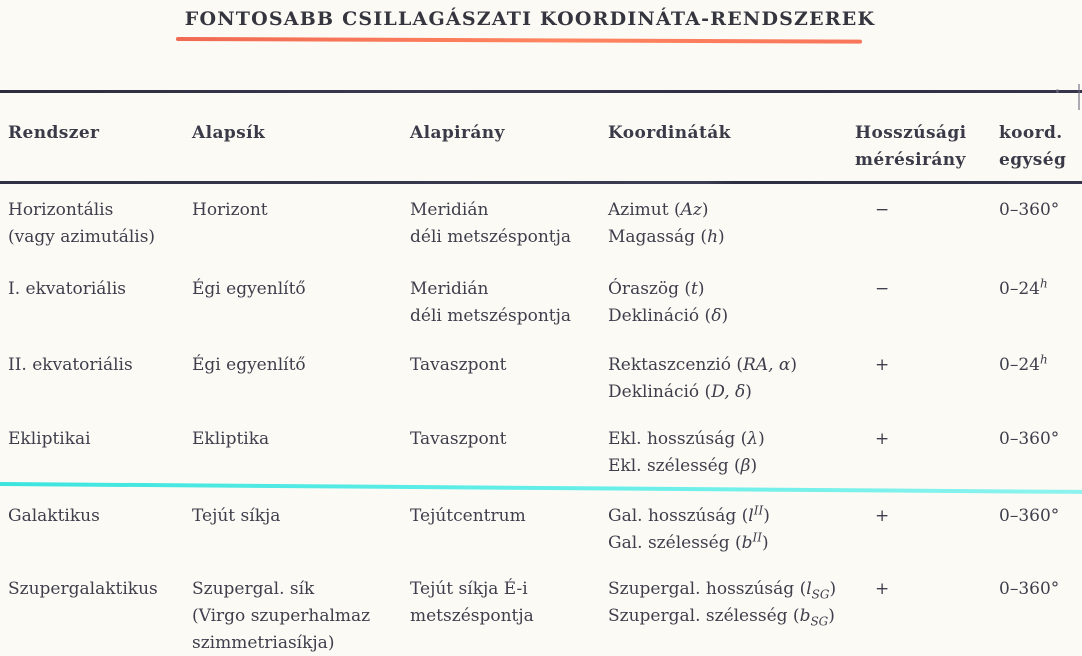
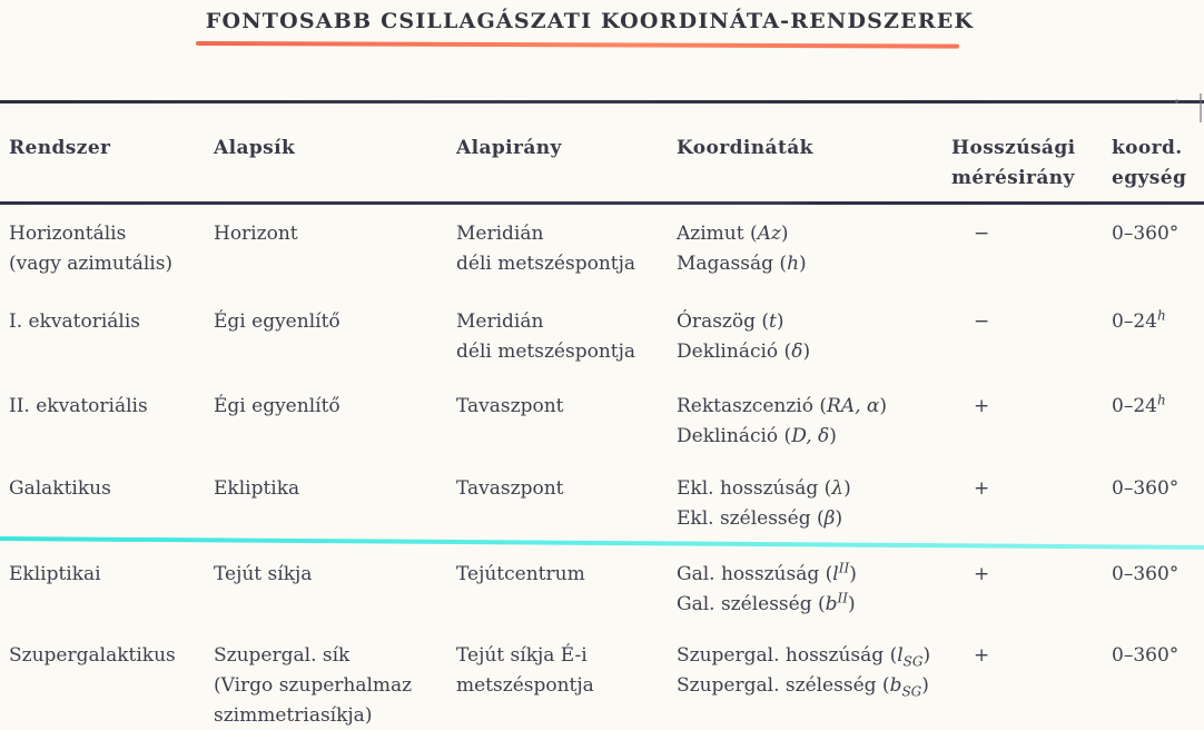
  FONTOSABB CSILLAGÁSZATI KOORDINÁTA-RENDSZEREK
  Rendszer
  Alapsík
  Alapirány
  Koordináták
  Hosszúsági
  mérésirány
  koord.
  egység
  Horizontális
  (vagy azimutális)
  Horizont
  Meridián
  déli metszéspontja
  Azimut (Az)
  Magasság (h)
  −
  0–360°
  I. ekvatoriális
  Égi egyenlítő
  Meridián
  déli metszéspontja
  Óraszög (t)
  Deklináció (δ)
  −
  0–24h
  II. ekvatoriális
  Égi egyenlítő
  Tavaszpont
  Rektaszcenzió (RA, α)
  Deklináció (D, δ)
  +
  0–24h
- Ekliptikai
+ Galaktikus
  Ekliptika
  Tavaszpont
  Ekl. hosszúság (λ)
  Ekl. szélesség (β)
  +
  0–360°
- Galaktikus
+ Ekliptikai
  Tejút síkja
  Tejútcentrum
  Gal. hosszúság (lII)
  Gal. szélesség (bII)
  +
  0–360°
  Szupergalaktikus
  Szupergal. sík
  (Virgo szuperhalmaz
  szimmetriasíkja)
  Tejút síkja É-i
  metszéspontja
  Szupergal. hosszúság (lSG)
  Szupergal. szélesség (bSG)
  +
  0–360°
